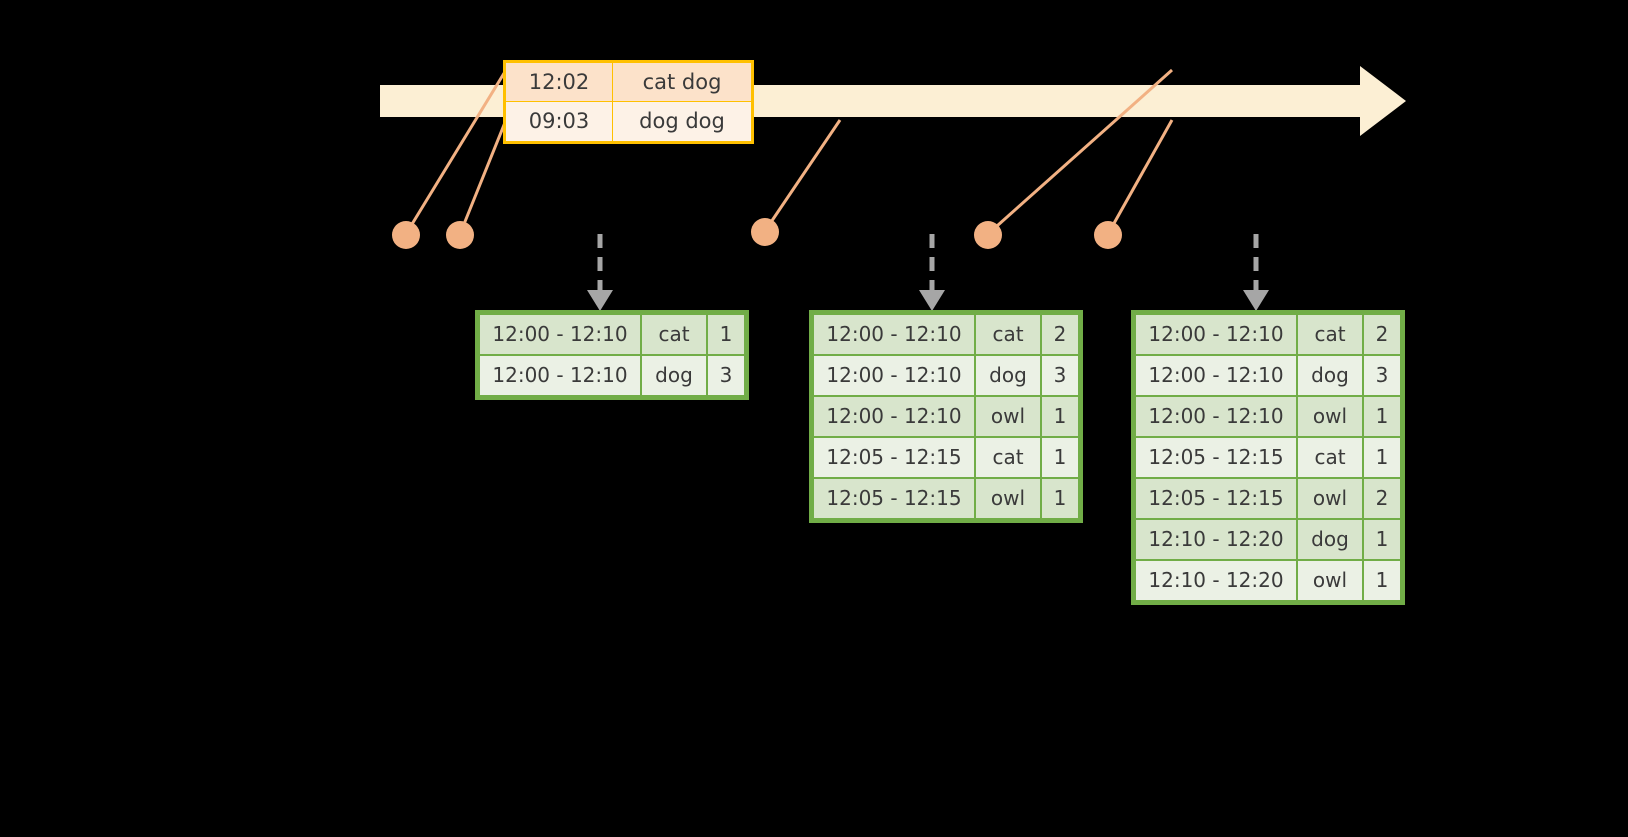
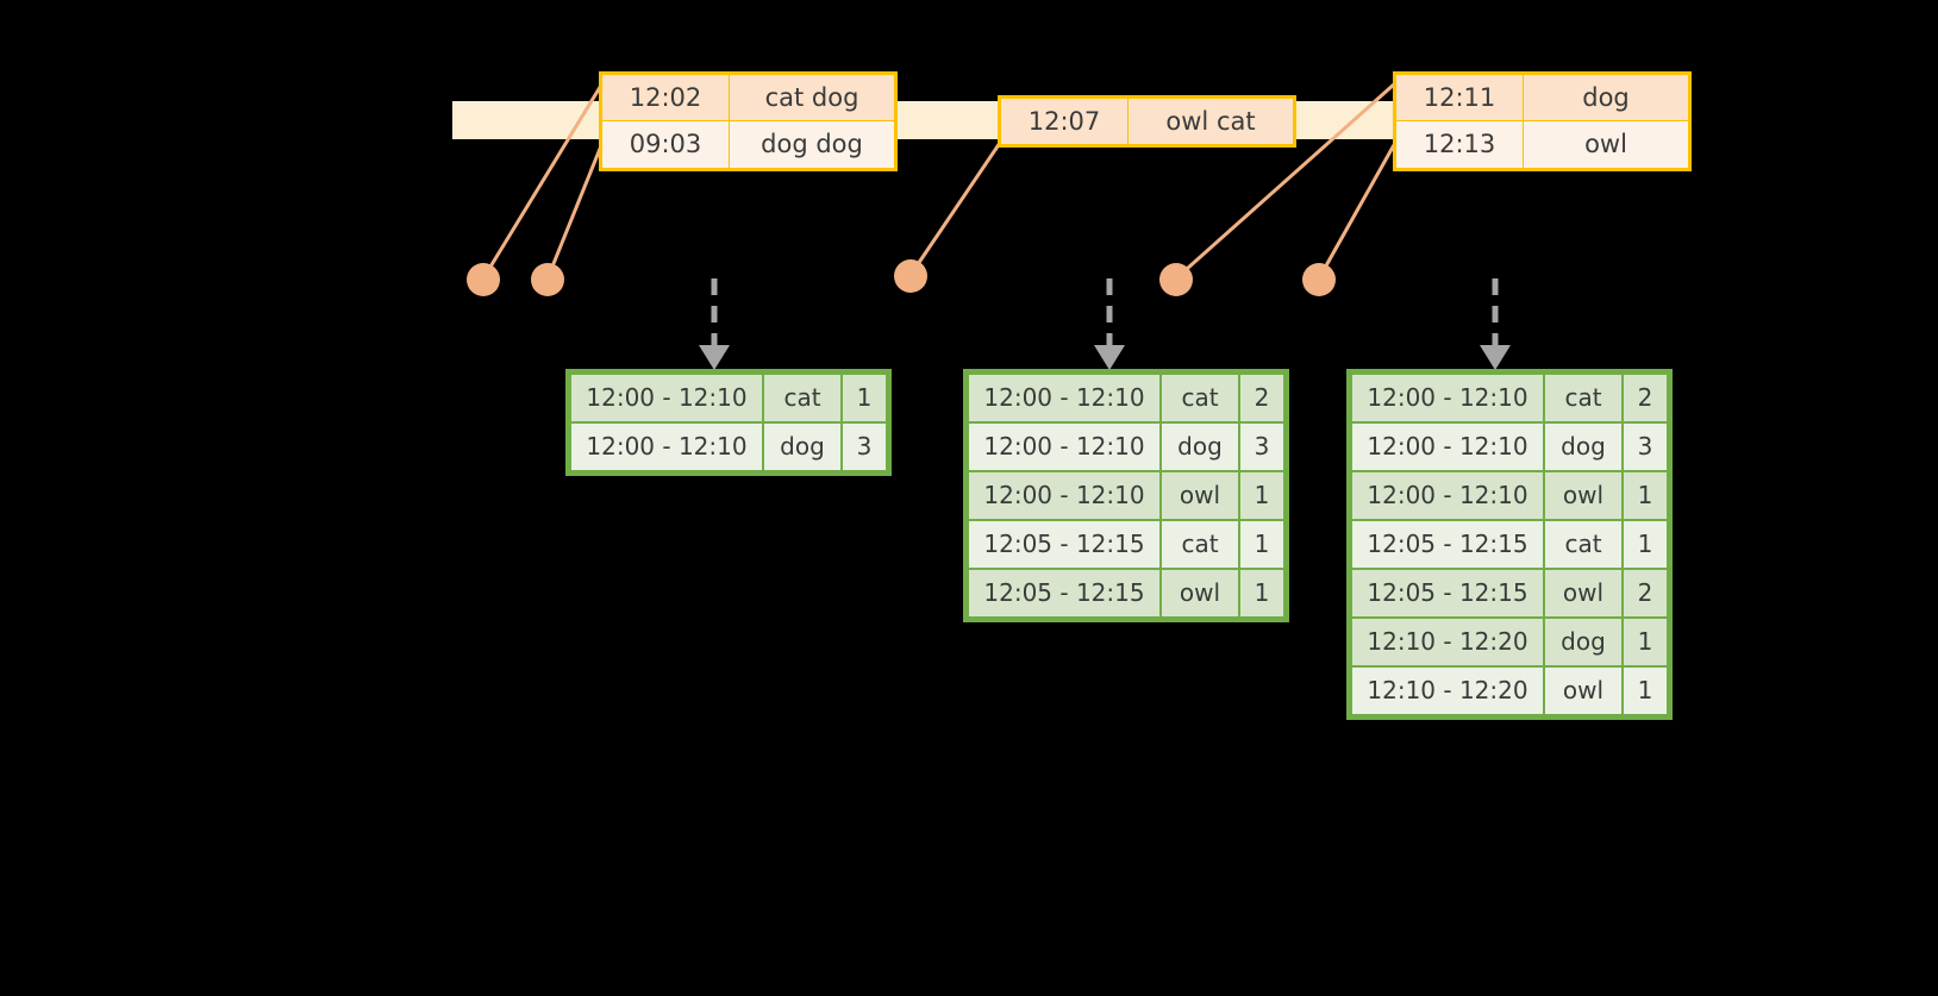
  12:02	cat dog
  09:03	dog dog
+ 12:07	owl cat
+ 12:11	dog
+ 12:13	owl
  12:00 - 12:10	cat	1
  12:00 - 12:10	dog	3
  12:00 - 12:10	cat	2
  12:00 - 12:10	dog	3
  12:00 - 12:10	owl	1
  12:05 - 12:15	cat	1
  12:05 - 12:15	owl	1
  12:00 - 12:10	cat	2
  12:00 - 12:10	dog	3
  12:00 - 12:10	owl	1
  12:05 - 12:15	cat	1
  12:05 - 12:15	owl	2
  12:10 - 12:20	dog	1
  12:10 - 12:20	owl	1
